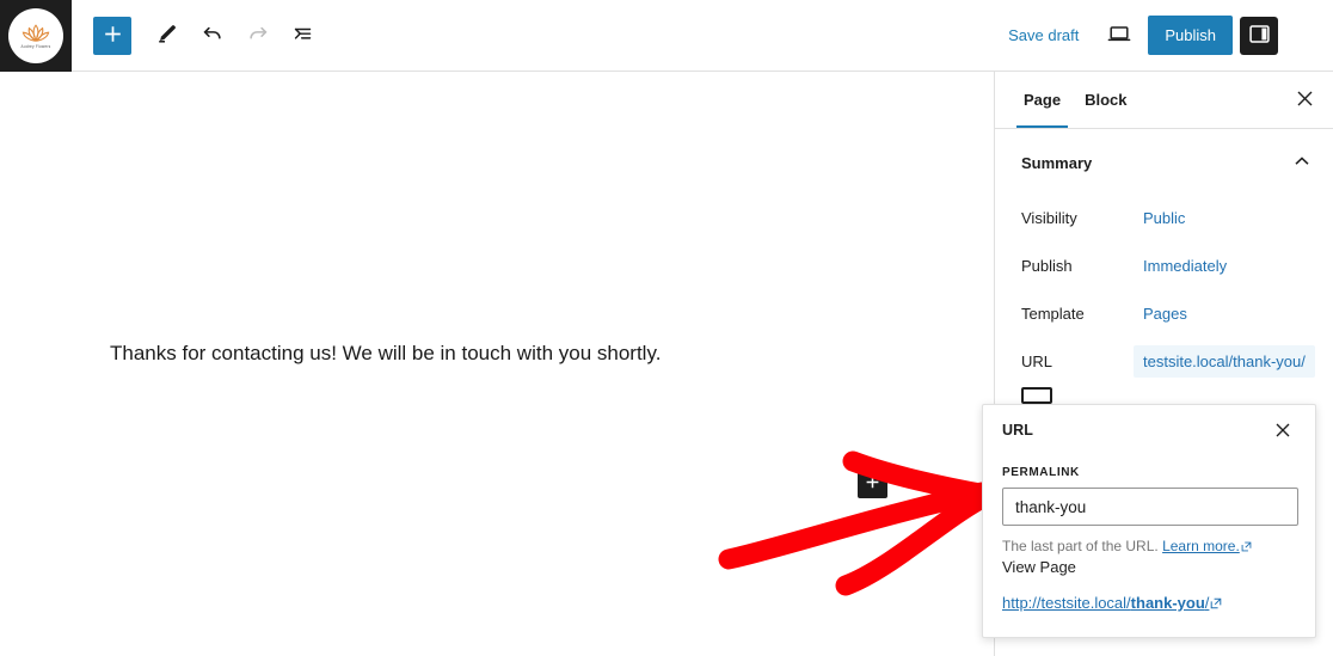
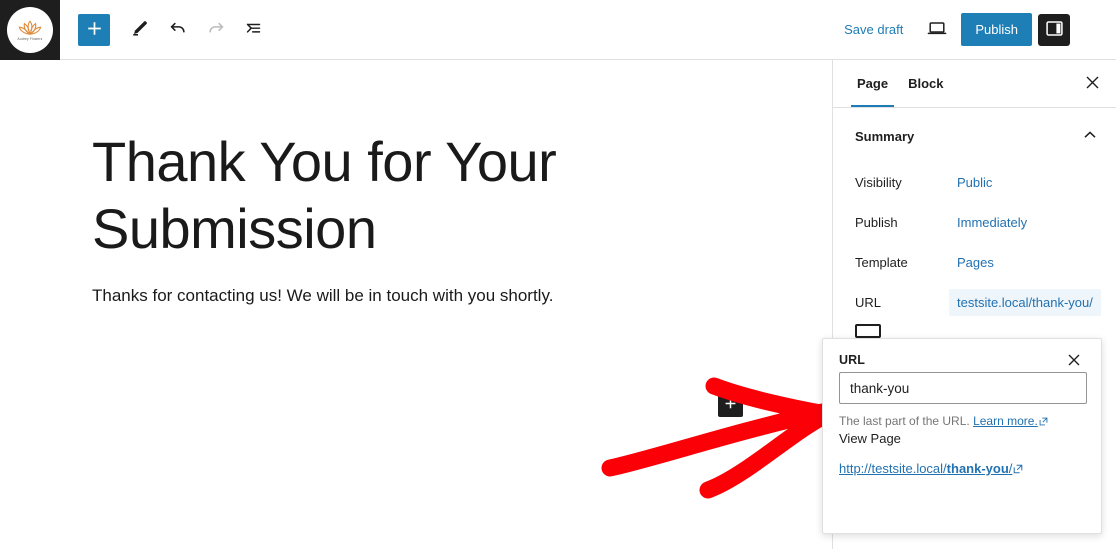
  Save draft
  Publish
+ Thank You for Your Submission
  Thanks for contacting us! We will be in touch with you shortly.
  Page
  Block
  Summary
  Visibility
  Public
  Publish
  Immediately
  Template
  Pages
  URL
  testsite.local/thank-you/
  URL
- PERMALINK
  thank-you
  The last part of the URL. Learn more.
  View Page
  http://testsite.local/thank-you/
